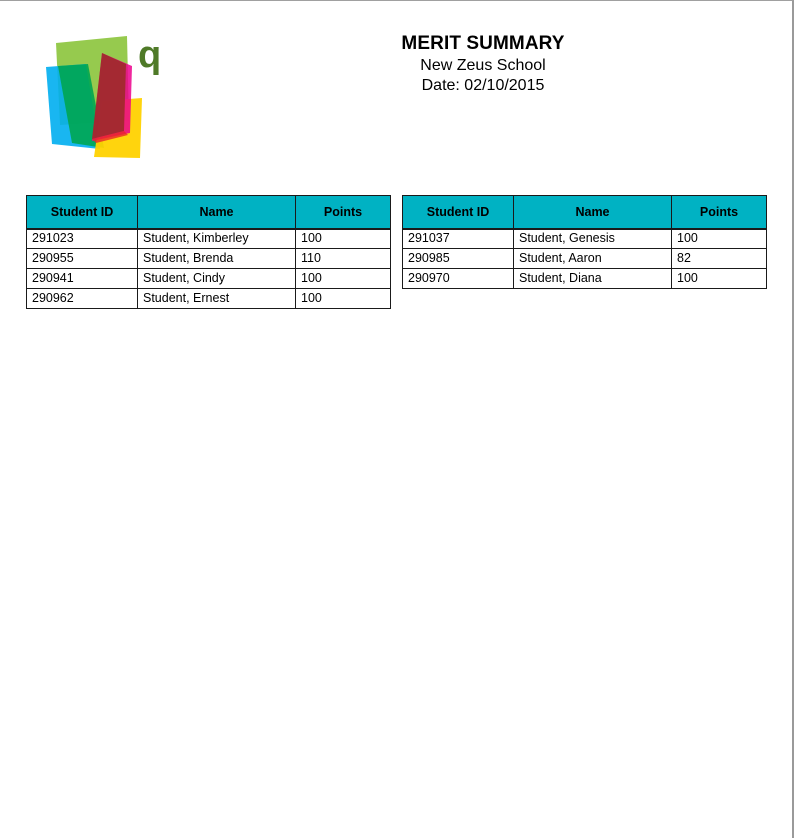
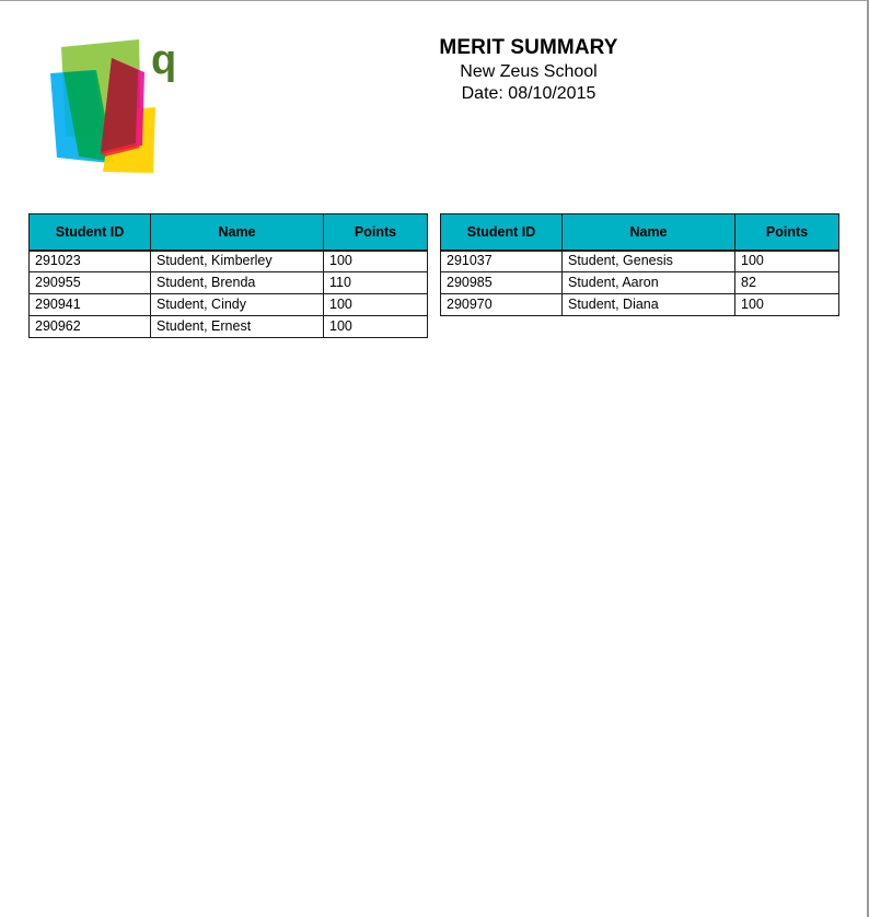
  q
  MERIT SUMMARY
  New Zeus School
- Date: 02/10/2015
+ Date: 08/10/2015
  Student ID	Name	Points
  291023	Student, Kimberley	100
  290955	Student, Brenda	110
  290941	Student, Cindy	100
  290962	Student, Ernest	100
  Student ID	Name	Points
  291037	Student, Genesis	100
  290985	Student, Aaron	82
  290970	Student, Diana	100
